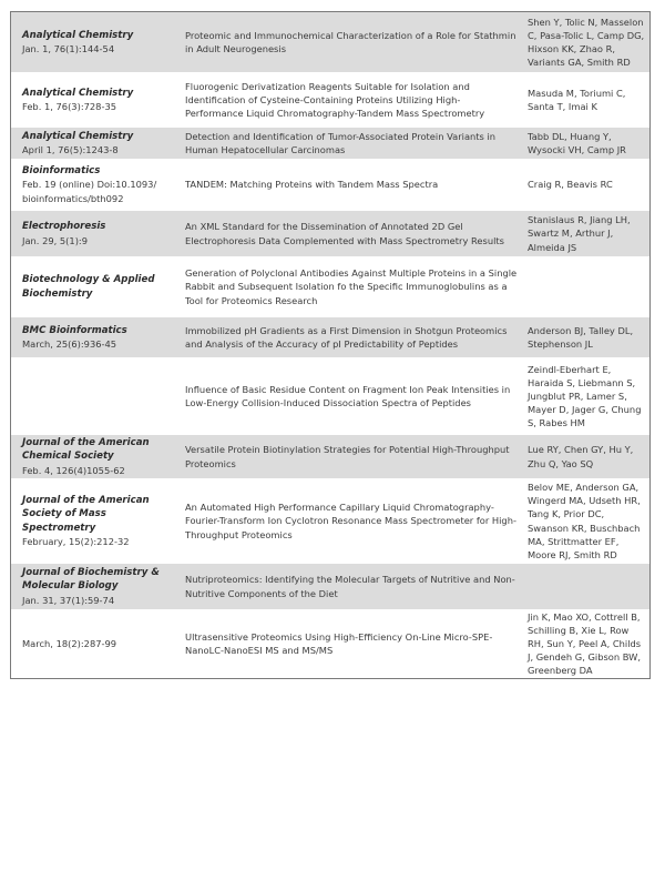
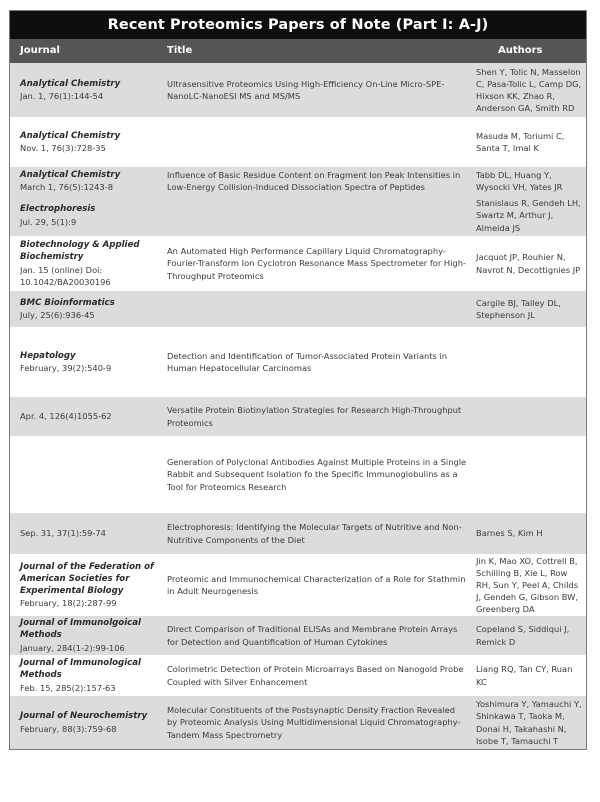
+ Recent Proteomics Papers of Note (Part I: A-J)
+ Journal
+ Title
+ Authors
  Analytical Chemistry
  Jan. 1, 76(1):144-54
- Proteomic and Immunochemical Characterization of a Role for Stathmin in Adult Neurogenesis
+ Ultrasensitive Proteomics Using High-Efficiency On-Line Micro-SPE-NanoLC-NanoESI MS and MS/MS
- Shen Y, Tolic N, Masselon C, Pasa-Tolic L, Camp DG, Hixson KK, Zhao R, Variants GA, Smith RD
+ Shen Y, Tolic N, Masselon C, Pasa-Tolic L, Camp DG, Hixson KK, Zhao R, Anderson GA, Smith RD
  Analytical Chemistry
- Feb. 1, 76(3):728-35
+ Nov. 1, 76(3):728-35
- Fluorogenic Derivatization Reagents Suitable for Isolation and Identification of Cysteine-Containing Proteins Utilizing High-Performance Liquid Chromatography-Tandem Mass Spectrometry
  Masuda M, Toriumi C, Santa T, Imai K
  Analytical Chemistry
- April 1, 76(5):1243-8
+ March 1, 76(5):1243-8
- Detection and Identification of Tumor-Associated Protein Variants in Human Hepatocellular Carcinomas
+ Influence of Basic Residue Content on Fragment Ion Peak Intensities in Low-Energy Collision-Induced Dissociation Spectra of Peptides
- Tabb DL, Huang Y, Wysocki VH, Camp JR
+ Tabb DL, Huang Y, Wysocki VH, Yates JR
- Bioinformatics
- Feb. 19 (online) Doi:10.1093/ bioinformatics/bth092
- TANDEM: Matching Proteins with Tandem Mass Spectra
- Craig R, Beavis RC
  Electrophoresis
- Jan. 29, 5(1):9
+ Jul. 29, 5(1):9
- An XML Standard for the Dissemination of Annotated 2D Gel Electrophoresis Data Complemented with Mass Spectrometry Results
- Stanislaus R, Jiang LH, Swartz M, Arthur J, Almeida JS
+ Stanislaus R, Gendeh LH, Swartz M, Arthur J, Almeida JS
  Biotechnology & Applied Biochemistry
+ Jan. 15 (online) Doi: 10.1042/BA20030196
- Generation of Polyclonal Antibodies Against Multiple Proteins in a Single Rabbit and Subsequent Isolation fo the Specific Immunoglobulins as a Tool for Proteomics Research
+ An Automated High Performance Capillary Liquid Chromatography-Fourier-Transform Ion Cyclotron Resonance Mass Spectrometer for High-Throughput Proteomics
+ Jacquot JP, Rouhier N, Navrot N, Decottignies JP
  BMC Bioinformatics
- March, 25(6):936-45
+ July, 25(6):936-45
- Immobilized pH Gradients as a First Dimension in Shotgun Proteomics and Analysis of the Accuracy of pI Predictability of Peptides
- Anderson BJ, Talley DL, Stephenson JL
+ Cargile BJ, Talley DL, Stephenson JL
+ Hepatology
+ February, 39(2):540-9
- Influence of Basic Residue Content on Fragment Ion Peak Intensities in Low-Energy Collision-Induced Dissociation Spectra of Peptides
+ Detection and Identification of Tumor-Associated Protein Variants in Human Hepatocellular Carcinomas
- Zeindl-Eberhart E, Haraida S, Liebmann S, Jungblut PR, Lamer S, Mayer D, Jager G, Chung S, Rabes HM
- Journal of the American Chemical Society
- Feb. 4, 126(4)1055-62
+ Apr. 4, 126(4)1055-62
- Versatile Protein Biotinylation Strategies for Potential High-Throughput Proteomics
+ Versatile Protein Biotinylation Strategies for Research High-Throughput Proteomics
- Lue RY, Chen GY, Hu Y, Zhu Q, Yao SQ
- Journal of the American Society of Mass Spectrometry
- February, 15(2):212-32
- An Automated High Performance Capillary Liquid Chromatography-Fourier-Transform Ion Cyclotron Resonance Mass Spectrometer for High-Throughput Proteomics
+ Generation of Polyclonal Antibodies Against Multiple Proteins in a Single Rabbit and Subsequent Isolation fo the Specific Immunoglobulins as a Tool for Proteomics Research
- Belov ME, Anderson GA, Wingerd MA, Udseth HR, Tang K, Prior DC, Swanson KR, Buschbach MA, Strittmatter EF, Moore RJ, Smith RD
- Journal of Biochemistry & Molecular Biology
- Jan. 31, 37(1):59-74
+ Sep. 31, 37(1):59-74
- Nutriproteomics: Identifying the Molecular Targets of Nutritive and Non-Nutritive Components of the Diet
+ Electrophoresis: Identifying the Molecular Targets of Nutritive and Non-Nutritive Components of the Diet
+ Barnes S, Kim H
+ Journal of the Federation of American Societies for Experimental Biology
- March, 18(2):287-99
+ February, 18(2):287-99
- Ultrasensitive Proteomics Using High-Efficiency On-Line Micro-SPE-NanoLC-NanoESI MS and MS/MS
+ Proteomic and Immunochemical Characterization of a Role for Stathmin in Adult Neurogenesis
  Jin K, Mao XO, Cottrell B, Schilling B, Xie L, Row RH, Sun Y, Peel A, Childs J, Gendeh G, Gibson BW, Greenberg DA
+ Journal of Immunolgoical Methods
+ January, 284(1-2):99-106
+ Direct Comparison of Traditional ELISAs and Membrane Protein Arrays for Detection and Quantification of Human Cytokines
+ Copeland S, Siddiqui J, Remick D
+ Journal of Immunological Methods
+ Feb. 15, 285(2):157-63
+ Colorimetric Detection of Protein Microarrays Based on Nanogold Probe Coupled with Silver Enhancement
+ Liang RQ, Tan CY, Ruan KC
+ Journal of Neurochemistry
+ February, 88(3):759-68
+ Molecular Constituents of the Postsynaptic Density Fraction Revealed by Proteomic Analysis Using Multidimensional Liquid Chromatography-Tandem Mass Spectrometry
+ Yoshimura Y, Yamauchi Y, Shinkawa T, Taoka M, Donai H, Takahashi N, Isobe T, Tamauchi T
